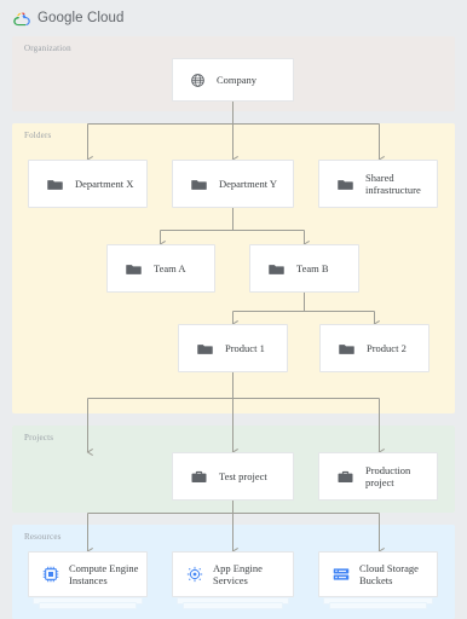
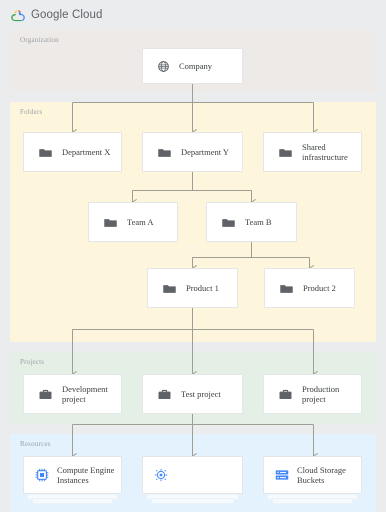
  Google Cloud
  Organization
  Folders
  Projects
  Resources
  Company
  Department X
  Department Y
  Shared infrastructure
  Team A
  Team B
  Product 1
  Product 2
+ Development project
  Test project
  Production project
  Compute Engine Instances
- App Engine Services
  Cloud Storage Buckets
